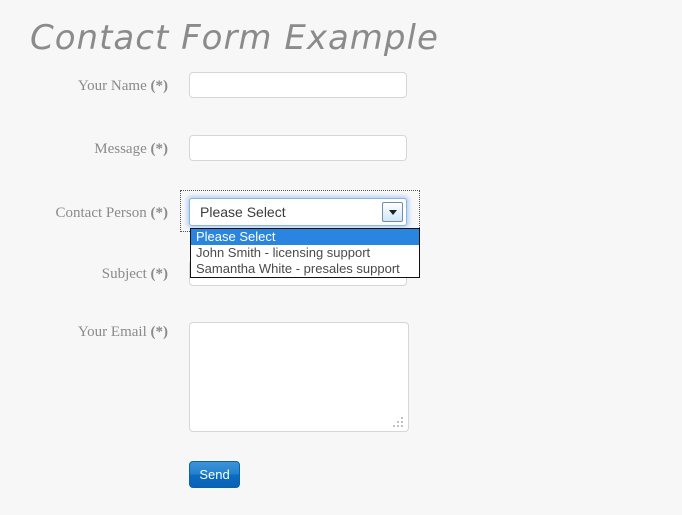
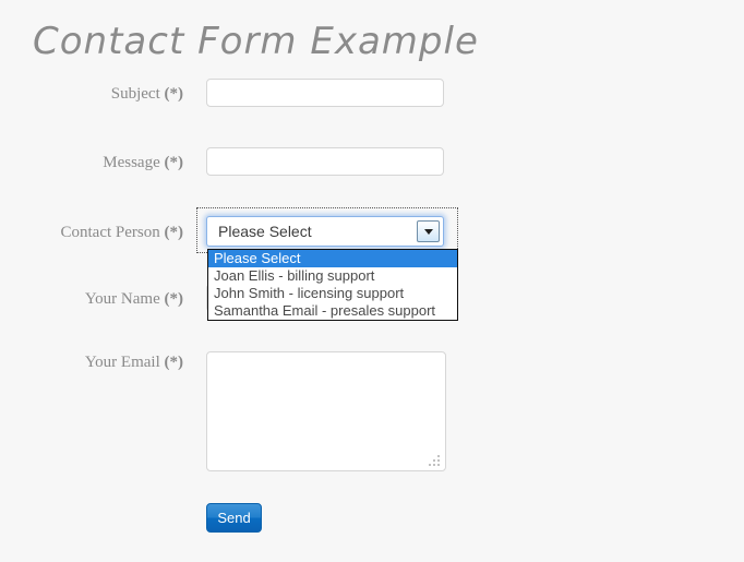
  Contact Form Example
- Your Name (*)
+ Subject (*)
  Message (*)
  Contact Person (*)
  Please Select
  Please Select
+ Joan Ellis - billing support
  John Smith - licensing support
- Samantha White - presales support
+ Samantha Email - presales support
- Subject (*)
+ Your Name (*)
  Your Email (*)
  Send
